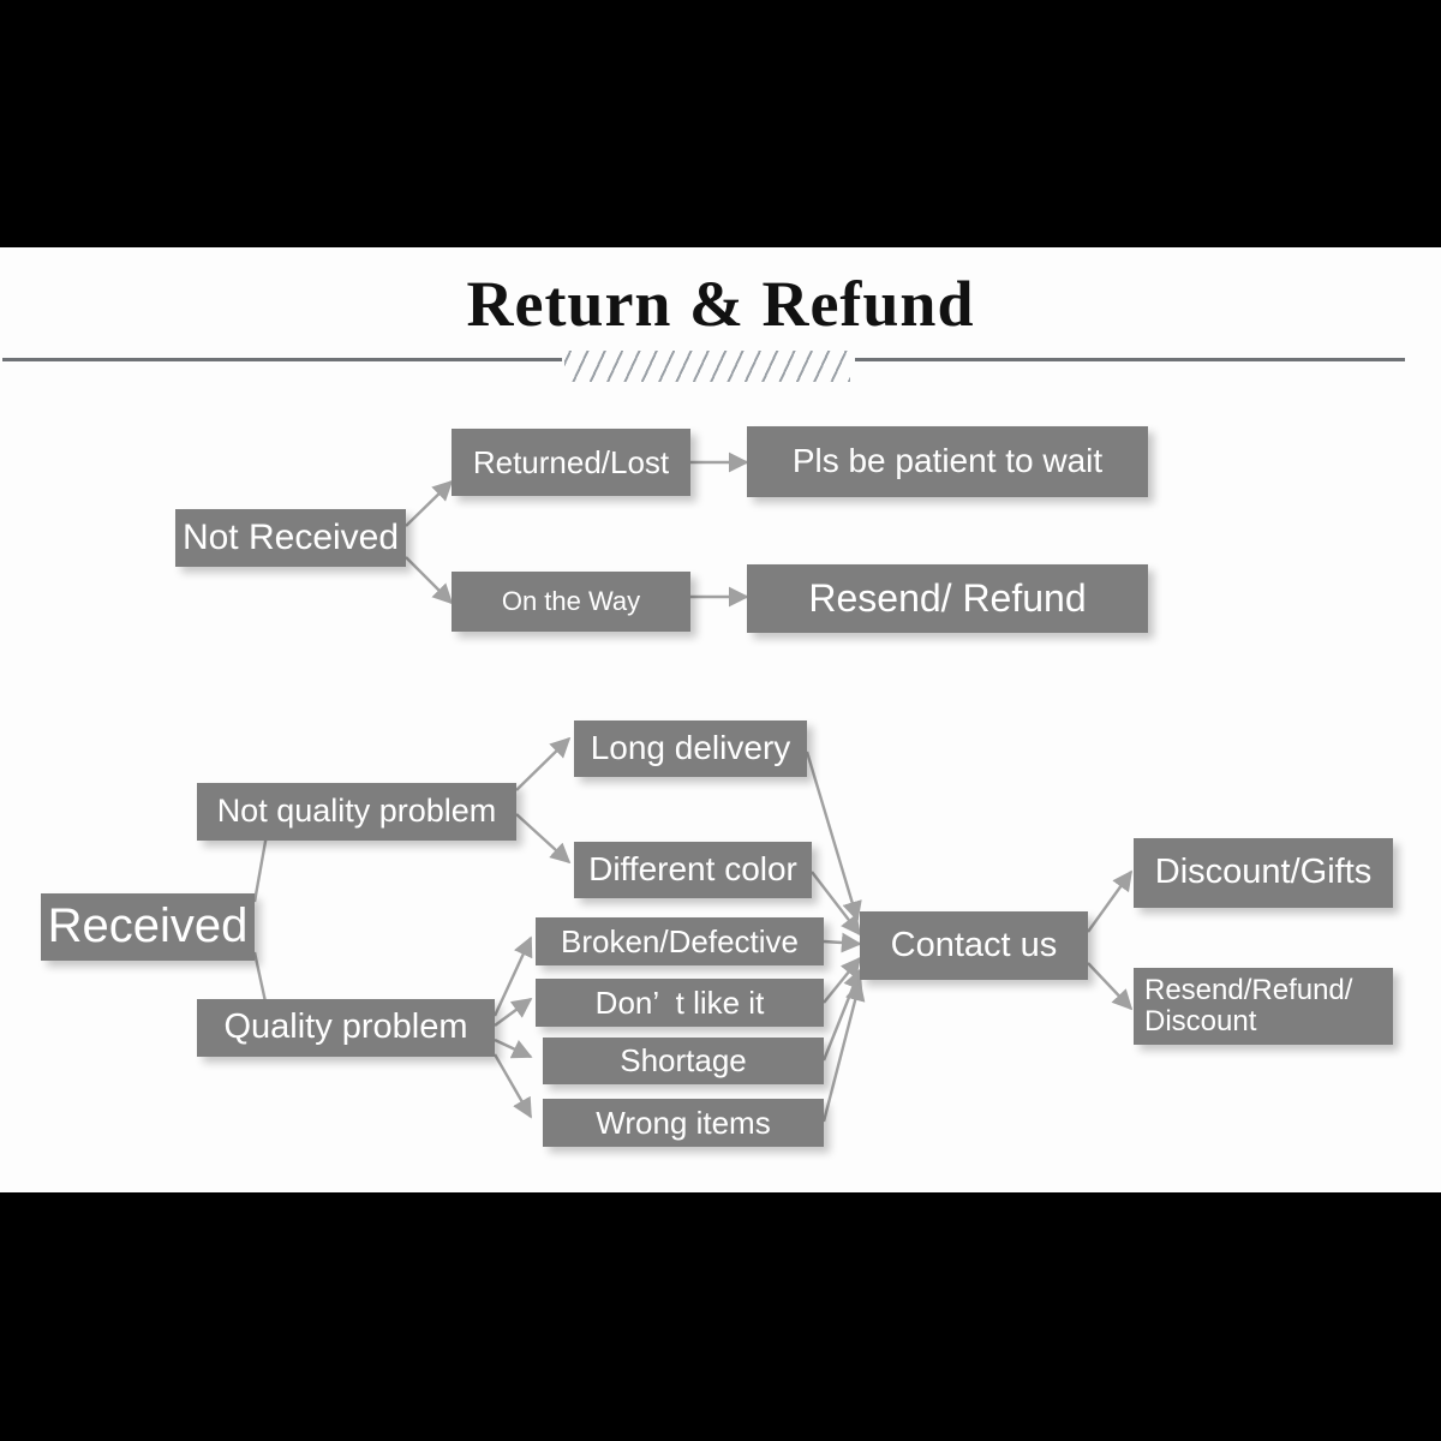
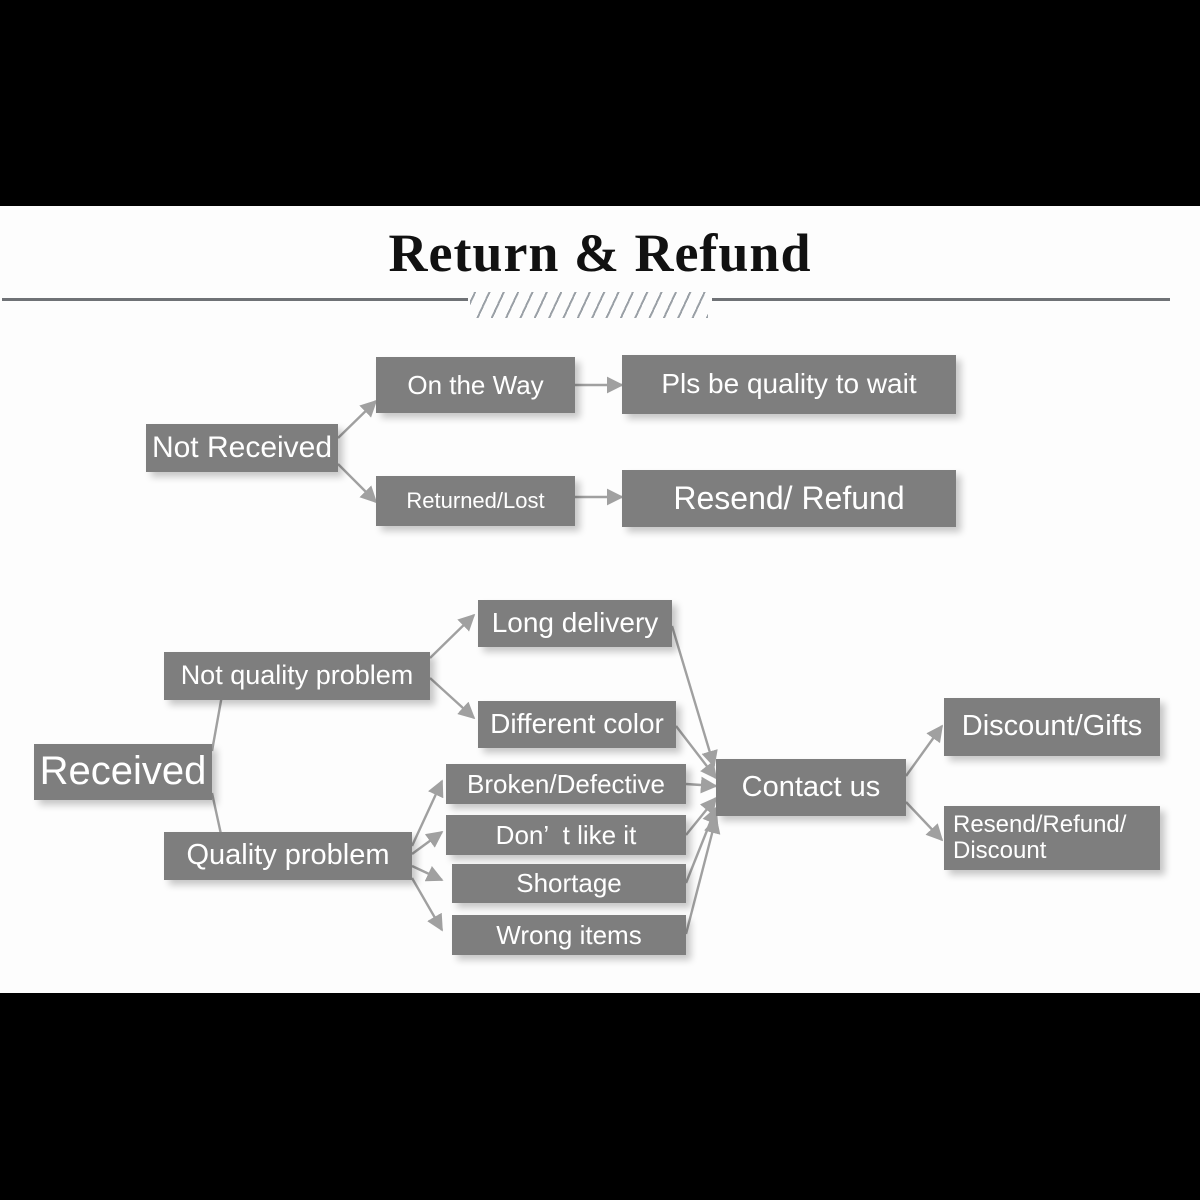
  Return & Refund
  Not Received
- Returned/Lost
+ On the Way
- Pls be patient to wait
+ Pls be quality to wait
- On the Way
+ Returned/Lost
  Resend/ Refund
  Received
  Not quality problem
  Quality problem
  Long delivery
  Different color
  Broken/Defective
  Don’ t like it
  Shortage
  Wrong items
  Contact us
  Discount/Gifts
  Resend/Refund/
  Discount
